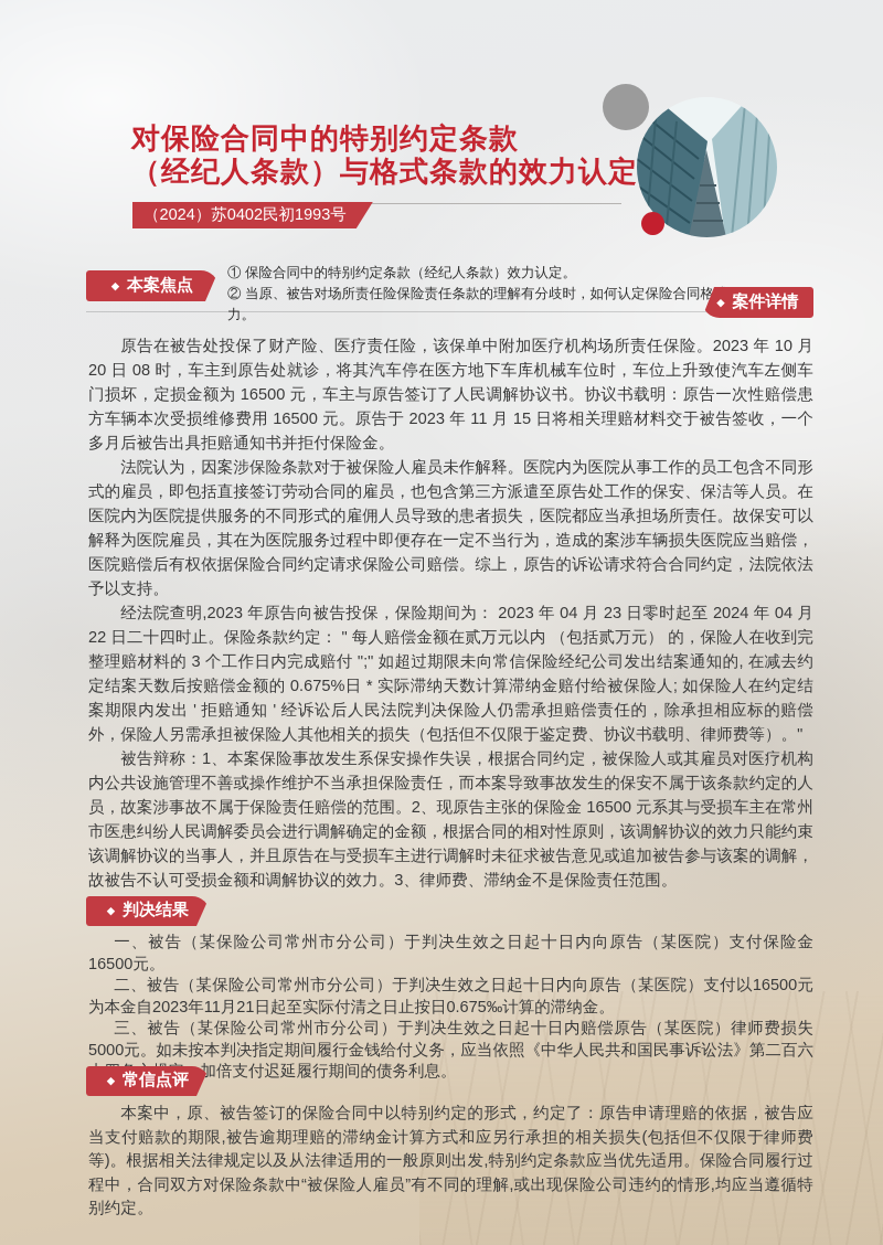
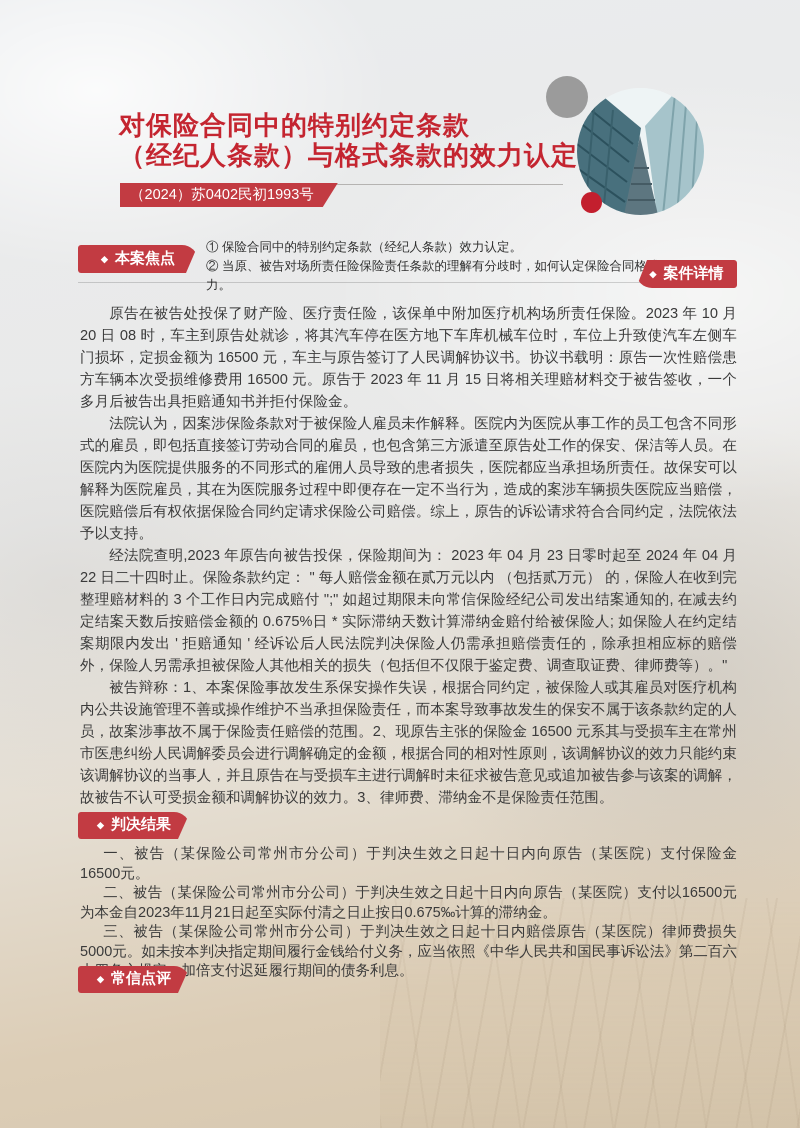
  对保险合同中的特别约定条款
  （经纪人条款）与格式条款的效力认定
  （2024）苏0402民初1993号
  ◆
  本案焦点
  ① 保险合同中的特别约定条款（经纪人条款）效力认定。
  ② 当原、被告对场所责任险保险责任条款的理解有分歧时，如何认定保险合同格力。
  ◆
  案件详情
  原告在被告处投保了财产险、医疗责任险，该保单中附加医疗机构场所责任保险。2023 年 10 月 20 日 08 时，车主到原告处就诊，将其汽车停在医方地下车库机械车位时，车位上升致使汽车左侧车门损坏，定损金额为 16500 元，车主与原告签订了人民调解协议书。协议书载明：原告一次性赔偿患方车辆本次受损维修费用 16500 元。原告于 2023 年 11 月 15 日将相关理赔材料交于被告签收，一个多月后被告出具拒赔通知书并拒付保险金。
  法院认为，因案涉保险条款对于被保险人雇员未作解释。医院内为医院从事工作的员工包含不同形式的雇员，即包括直接签订劳动合同的雇员，也包含第三方派遣至原告处工作的保安、保洁等人员。在医院内为医院提供服务的不同形式的雇佣人员导致的患者损失，医院都应当承担场所责任。故保安可以解释为医院雇员，其在为医院服务过程中即便存在一定不当行为，造成的案涉车辆损失医院应当赔偿，医院赔偿后有权依据保险合同约定请求保险公司赔偿。综上，原告的诉讼请求符合合同约定，法院依法予以支持。
- 经法院查明,2023 年原告向被告投保，保险期间为： 2023 年 04 月 23 日零时起至 2024 年 04 月 22 日二十四时止。保险条款约定： " 每人赔偿金额在贰万元以内 （包括贰万元） 的，保险人在收到完整理赔材料的 3 个工作日内完成赔付 ";" 如超过期限未向常信保险经纪公司发出结案通知的, 在减去约定结案天数后按赔偿金额的 0.675%日 * 实际滞纳天数计算滞纳金赔付给被保险人; 如保险人在约定结案期限内发出 ' 拒赔通知 ' 经诉讼后人民法院判决保险人仍需承担赔偿责任的，除承担相应标的赔偿外，保险人另需承担被保险人其他相关的损失（包括但不仅限于鉴定费、协议书载明、律师费等）。"
+ 经法院查明,2023 年原告向被告投保，保险期间为： 2023 年 04 月 23 日零时起至 2024 年 04 月 22 日二十四时止。保险条款约定： " 每人赔偿金额在贰万元以内 （包括贰万元） 的，保险人在收到完整理赔材料的 3 个工作日内完成赔付 ";" 如超过期限未向常信保险经纪公司发出结案通知的, 在减去约定结案天数后按赔偿金额的 0.675%日 * 实际滞纳天数计算滞纳金赔付给被保险人; 如保险人在约定结案期限内发出 ' 拒赔通知 ' 经诉讼后人民法院判决保险人仍需承担赔偿责任的，除承担相应标的赔偿外，保险人另需承担被保险人其他相关的损失（包括但不仅限于鉴定费、调查取证费、律师费等）。"
  被告辩称：1、本案保险事故发生系保安操作失误，根据合同约定，被保险人或其雇员对医疗机构内公共设施管理不善或操作维护不当承担保险责任，而本案导致事故发生的保安不属于该条款约定的人员，故案涉事故不属于保险责任赔偿的范围。2、现原告主张的保险金 16500 元系其与受损车主在常州市医患纠纷人民调解委员会进行调解确定的金额，根据合同的相对性原则，该调解协议的效力只能约束该调解协议的当事人，并且原告在与受损车主进行调解时未征求被告意见或追加被告参与该案的调解，故被告不认可受损金额和调解协议的效力。3、律师费、滞纳金不是保险责任范围。
  ◆
  判决结果
  一、被告（某保险公司常州市分公司）于判决生效之日起十日内向原告（某医院）支付保险金16500元。
  二、被告（某保险公司常州市分公司）于判决生效之日起十日内向原告（某医院）支付以16500元为本金自2023年11月21日起至实际付清之日止按日0.675‰计算的滞纳金。
  三、被告（某保险公司常州市分公司）于判决生效之日起十日内赔偿原告（某医院）律师费损失5000元。如未按本判决指定期间履行金钱给付义务，应当依照《中华人民共和国民事诉讼法》第二百六加倍支付迟延履行期间的债务利息。
  ◆
  常信点评
- 本案中，原、被告签订的保险合同中以特别约定的形式，约定了：原告申请理赔的依据，被告应当支付赔款的期限,被告逾期理赔的滞纳金计算方式和应另行承担的相关损失(包括但不仅限于律师费等)。根据相关法律规定以及从法律适用的一般原则出发,特别约定条款应当优先适用。保险合同履行过程中，合同双方对保险条款中“被保险人雇员”有不同的理解,或出现保险公司违约的情形,均应当遵循特别约定。
